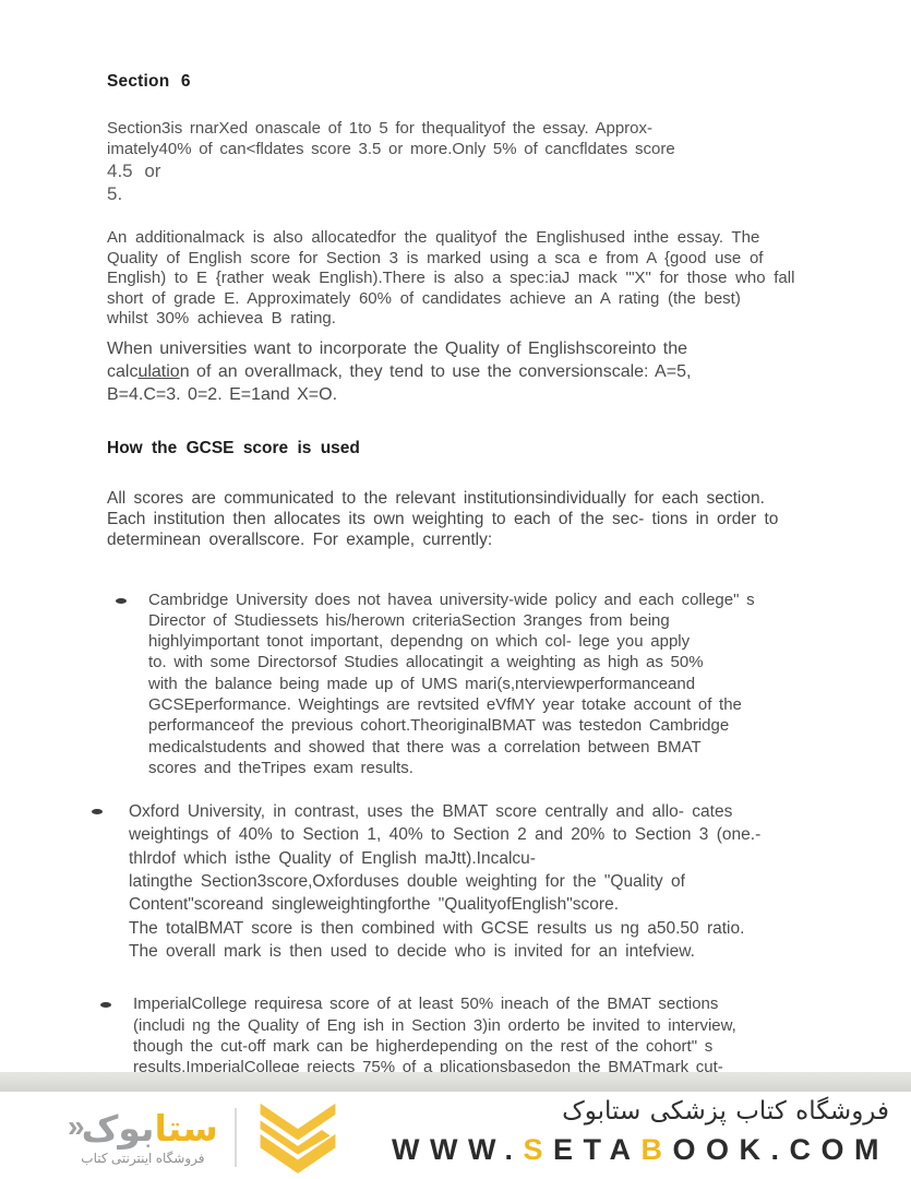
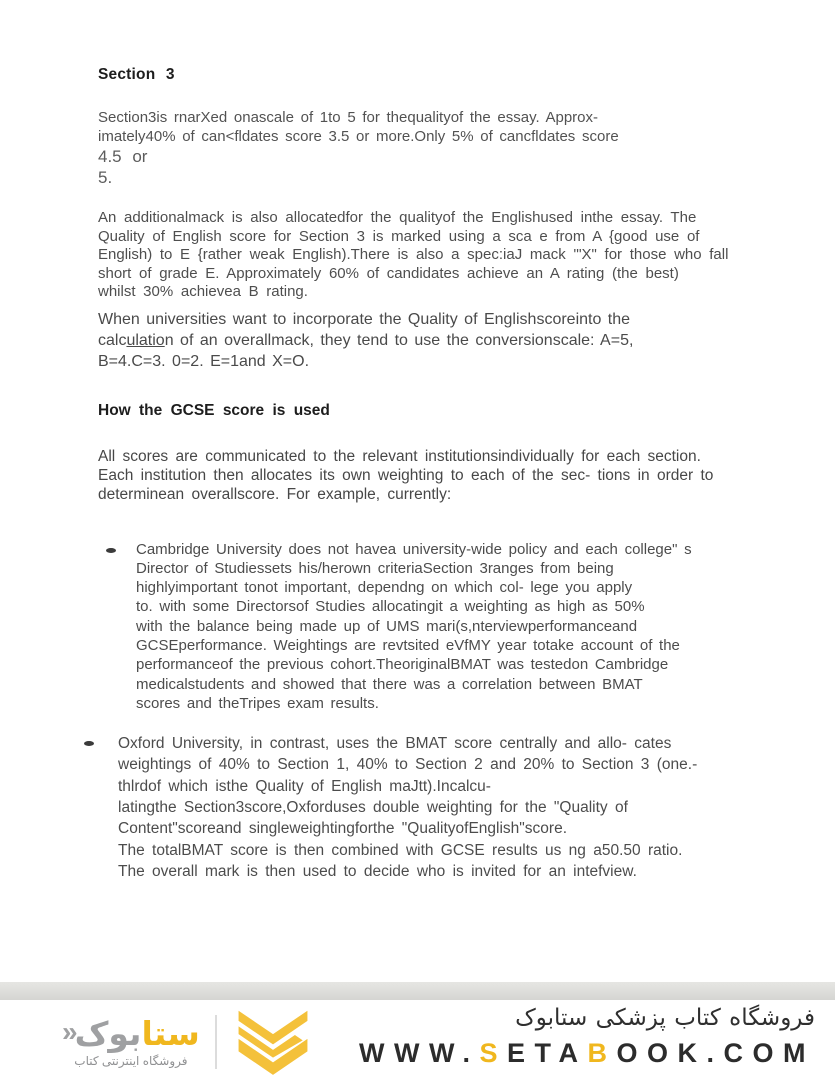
- Section 6
+ Section 3
  Section3is rnarXed onascale of 1to 5 for thequalityof the essay. Approx-
  imately40% of can<fldates score 3.5 or more.Only 5% of cancfldates score
  4.5 or
  5.
  An additionalmack is also allocatedfor the qualityof the Englishused inthe essay. The
  Quality of English score for Section 3 is marked using a sca e from A {good use of
  English) to E {rather weak English).There is also a spec:iaJ mack '"X" for those who fall
  short of grade E. Approximately 60% of candidates achieve an A rating (the best)
  whilst 30% achievea B rating.
  When universities want to incorporate the Quality of Englishscoreinto the
  calculation of an overallmack, they tend to use the conversionscale: A=5,
  B=4.C=3. 0=2. E=1and X=O.
  How the GCSE score is used
  All scores are communicated to the relevant institutionsindividually for each section.
  Each institution then allocates its own weighting to each of the sec- tions in order to
  determinean overallscore. For example, currently:
  Cambridge University does not havea university-wide policy and each college" s
  Director of Studiessets his/herown criteriaSection 3ranges from being
  highlyimportant tonot important, dependng on which col- lege you apply
  to. with some Directorsof Studies allocatingit a weighting as high as 50%
  with the balance being made up of UMS mari(s,nterviewperformanceand
  GCSEperformance. Weightings are revtsited eVfMY year totake account of the
  performanceof the previous cohort.TheoriginalBMAT was testedon Cambridge
  medicalstudents and showed that there was a correlation between BMAT
  scores and theTripes exam results.
  Oxford University, in contrast, uses the BMAT score centrally and allo- cates
  weightings of 40% to Section 1, 40% to Section 2 and 20% to Section 3 (one.-
  thlrdof which isthe Quality of English maJtt).Incalcu-
  latingthe Section3score,Oxforduses double weighting for the "Quality of
  Content"scoreand singleweightingforthe "QualityofEnglish"score.
  The totalBMAT score is then combined with GCSE results us ng a50.50 ratio.
  The overall mark is then used to decide who is invited for an intefview.
- ImperialCollege requiresa score of at least 50% ineach of the BMAT sections
- (includi ng the Quality of Eng ish in Section 3)in orderto be invited to interview,
- though the cut-off mark can be higherdepending on the rest of the cohort" s
- results.ImperialCollege rejects 75% of a plicationsbasedon the BMATmark cut-
  ستا
  بوک
  «
  فروشگاه اینترنتی کتاب
  فروشگاه کتاب پزشکی ستابوک
  WWW.SETABOOK.COM
